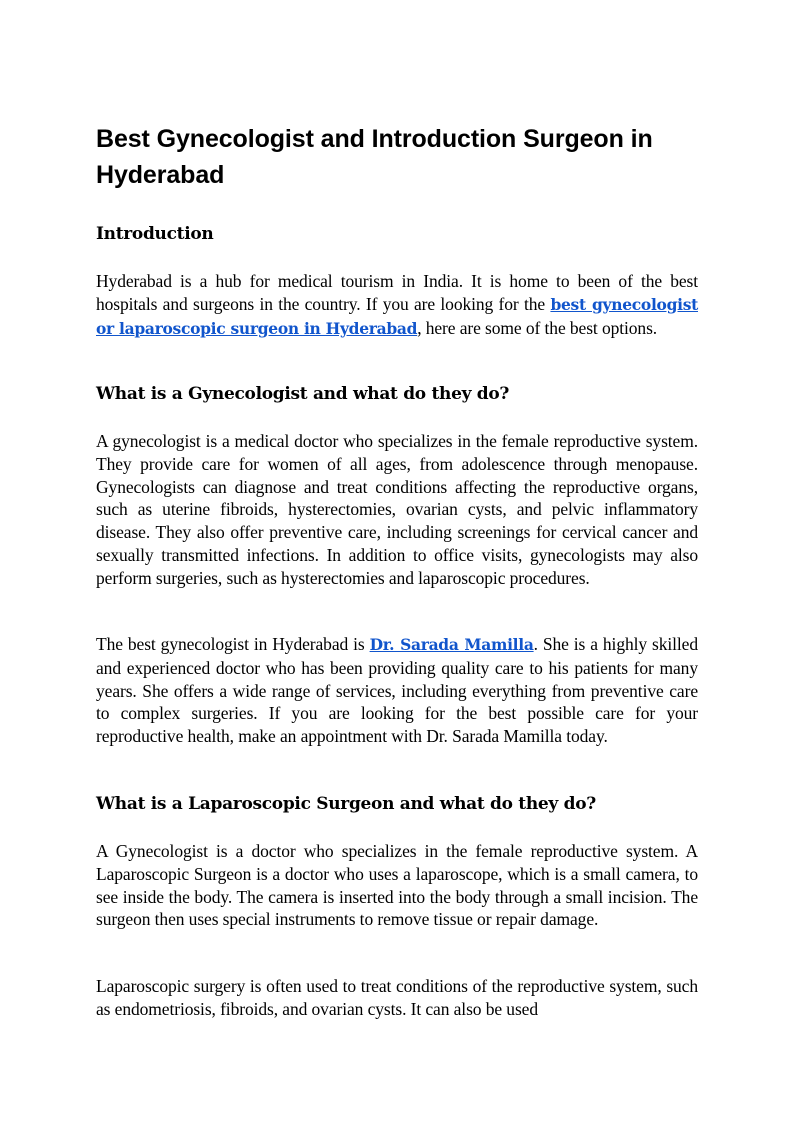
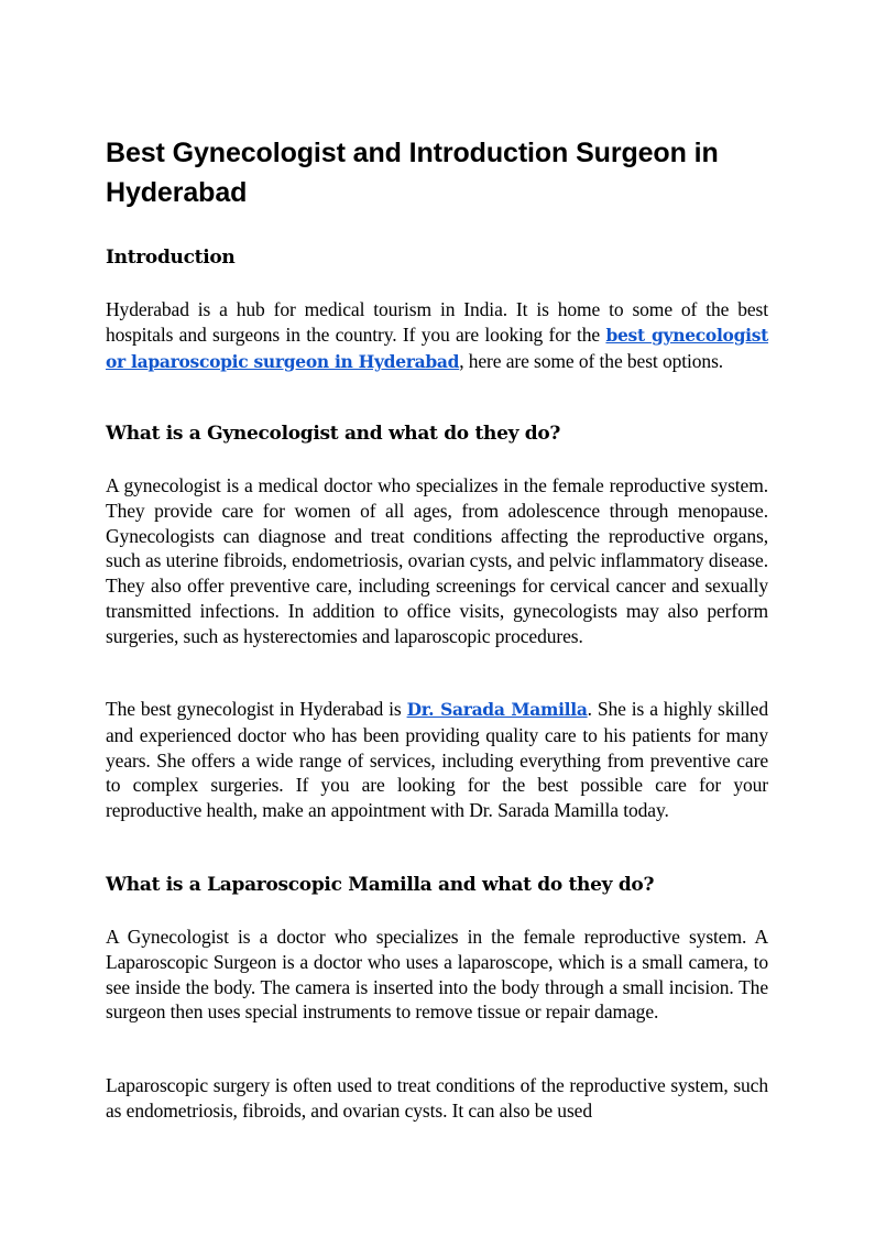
  Best Gynecologist and Introduction Surgeon in Hyderabad
  Introduction
- Hyderabad is a hub for medical tourism in India. It is home to been of the best hospitals and surgeons in the country. If you are looking for the best gynecologist or laparoscopic surgeon in Hyderabad, here are some of the best options.
+ Hyderabad is a hub for medical tourism in India. It is home to some of the best hospitals and surgeons in the country. If you are looking for the best gynecologist or laparoscopic surgeon in Hyderabad, here are some of the best options.
  What is a Gynecologist and what do they do?
- A gynecologist is a medical doctor who specializes in the female reproductive system. They provide care for women of all ages, from adolescence through menopause. Gynecologists can diagnose and treat conditions affecting the reproductive organs, such as uterine fibroids, hysterectomies, ovarian cysts, and pelvic inflammatory disease. They also offer preventive care, including screenings for cervical cancer and sexually transmitted infections. In addition to office visits, gynecologists may also perform surgeries, such as hysterectomies and laparoscopic procedures.
+ A gynecologist is a medical doctor who specializes in the female reproductive system. They provide care for women of all ages, from adolescence through menopause. Gynecologists can diagnose and treat conditions affecting the reproductive organs, such as uterine fibroids, endometriosis, ovarian cysts, and pelvic inflammatory disease. They also offer preventive care, including screenings for cervical cancer and sexually transmitted infections. In addition to office visits, gynecologists may also perform surgeries, such as hysterectomies and laparoscopic procedures.
  The best gynecologist in Hyderabad is Dr. Sarada Mamilla. She is a highly skilled and experienced doctor who has been providing quality care to his patients for many years. She offers a wide range of services, including everything from preventive care to complex surgeries. If you are looking for the best possible care for your reproductive health, make an appointment with Dr. Sarada Mamilla today.
- What is a Laparoscopic Surgeon and what do they do?
+ What is a Laparoscopic Mamilla and what do they do?
  A Gynecologist is a doctor who specializes in the female reproductive system. A Laparoscopic Surgeon is a doctor who uses a laparoscope, which is a small camera, to see inside the body. The camera is inserted into the body through a small incision. The surgeon then uses special instruments to remove tissue or repair damage.
  Laparoscopic surgery is often used to treat conditions of the reproductive system, such as endometriosis, fibroids, and ovarian cysts. It can also be used
